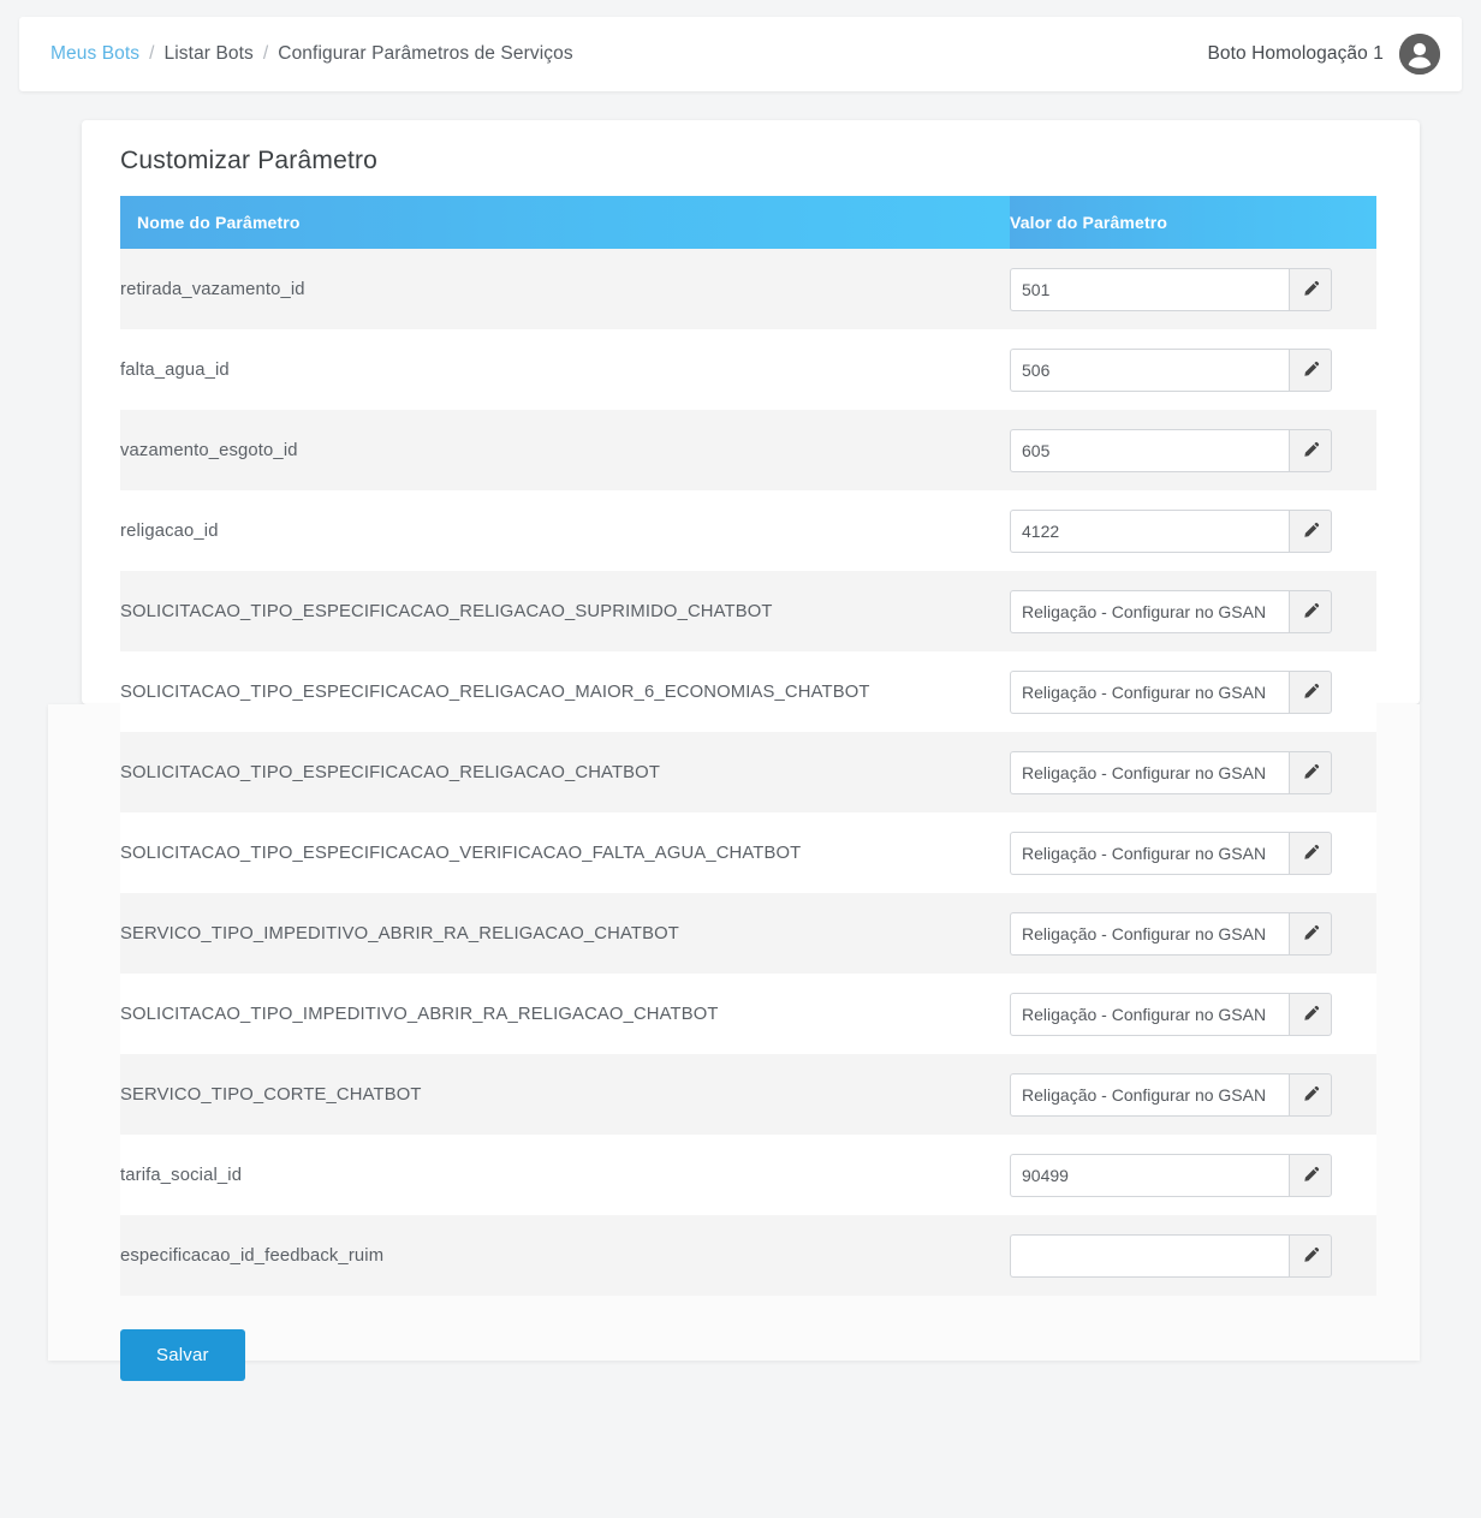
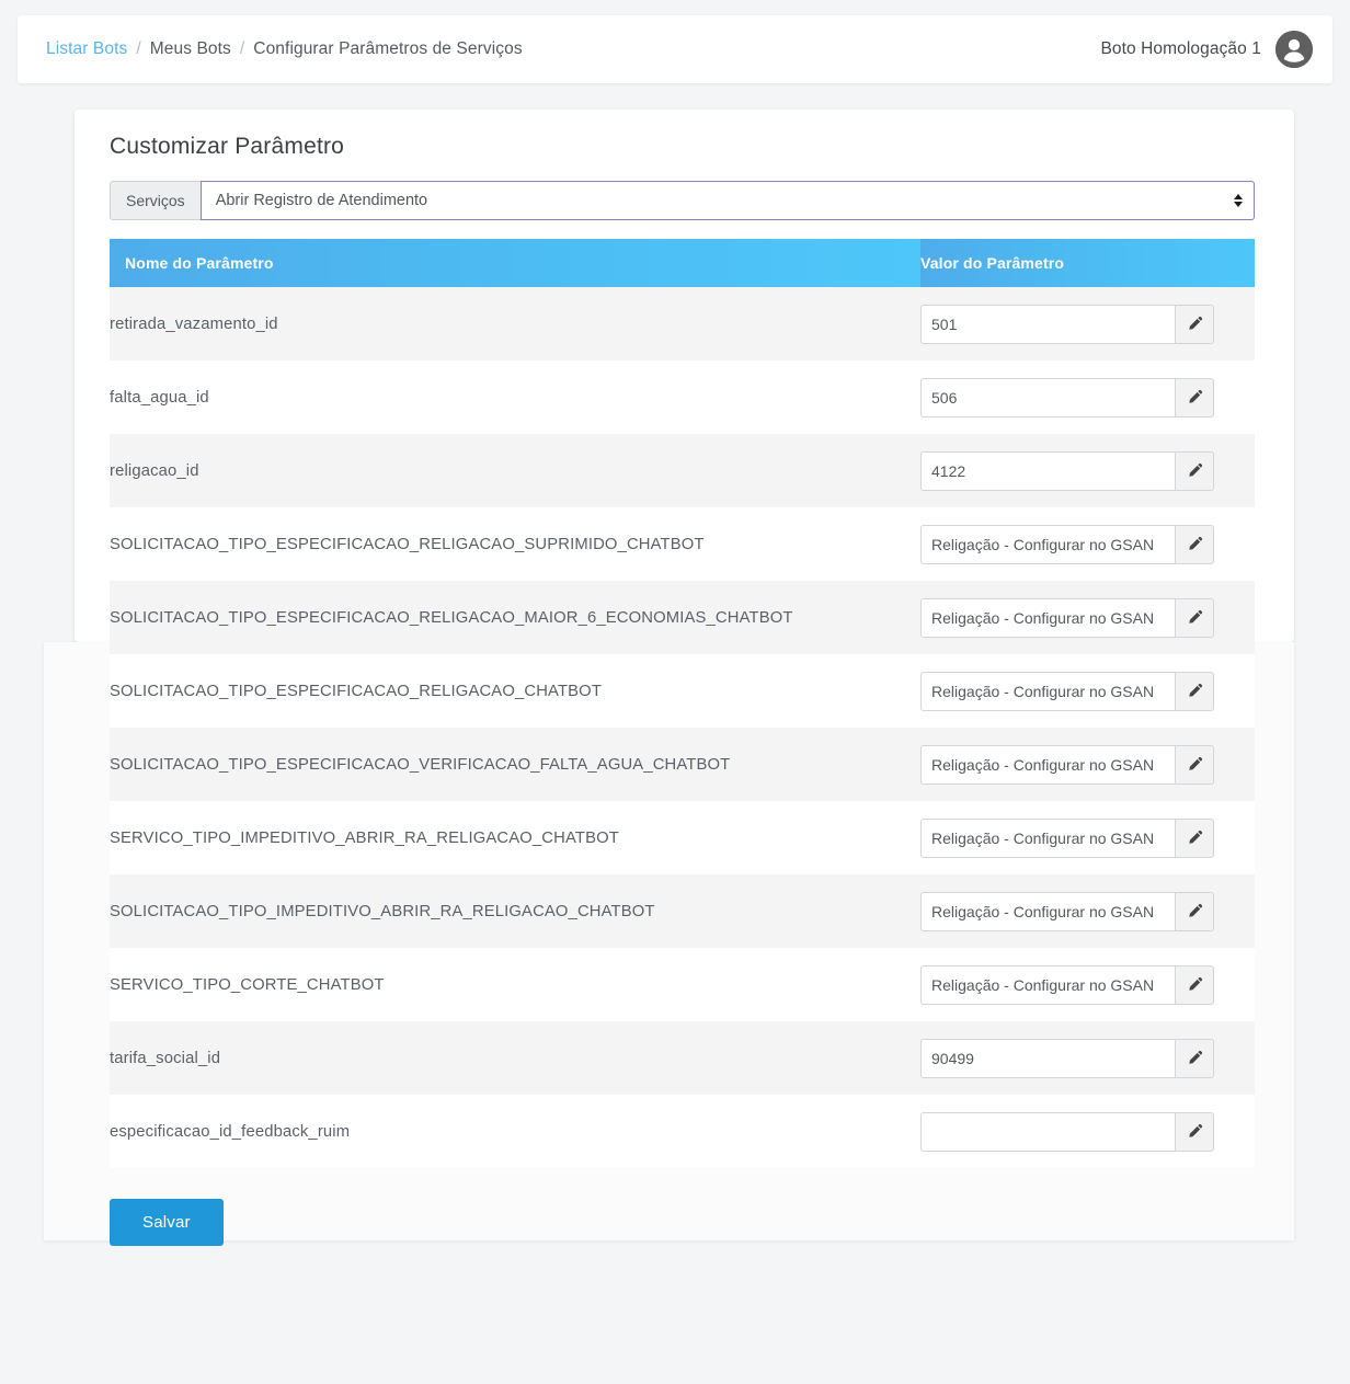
- Meus Bots
+ Listar Bots
  /
- Listar Bots
+ Meus Bots
  /
  Configurar Parâmetros de Serviços
  Boto Homologação 1
  Customizar Parâmetro
+ Serviços
+ Abrir Registro de Atendimento
  Nome do Parâmetro	Valor do Parâmetro
  retirada_vazamento_id	501
  falta_agua_id	506
- vazamento_esgoto_id	605
  religacao_id	4122
  SOLICITACAO_TIPO_ESPECIFICACAO_RELIGACAO_SUPRIMIDO_CHATBOT	Religação - Configurar no GSAN
  SOLICITACAO_TIPO_ESPECIFICACAO_RELIGACAO_MAIOR_6_ECONOMIAS_CHATBOT	Religação - Configurar no GSAN
  SOLICITACAO_TIPO_ESPECIFICACAO_RELIGACAO_CHATBOT	Religação - Configurar no GSAN
  SOLICITACAO_TIPO_ESPECIFICACAO_VERIFICACAO_FALTA_AGUA_CHATBOT	Religação - Configurar no GSAN
  SERVICO_TIPO_IMPEDITIVO_ABRIR_RA_RELIGACAO_CHATBOT	Religação - Configurar no GSAN
  SOLICITACAO_TIPO_IMPEDITIVO_ABRIR_RA_RELIGACAO_CHATBOT	Religação - Configurar no GSAN
  SERVICO_TIPO_CORTE_CHATBOT	Religação - Configurar no GSAN
  tarifa_social_id	90499
  especificacao_id_feedback_ruim
  Salvar
